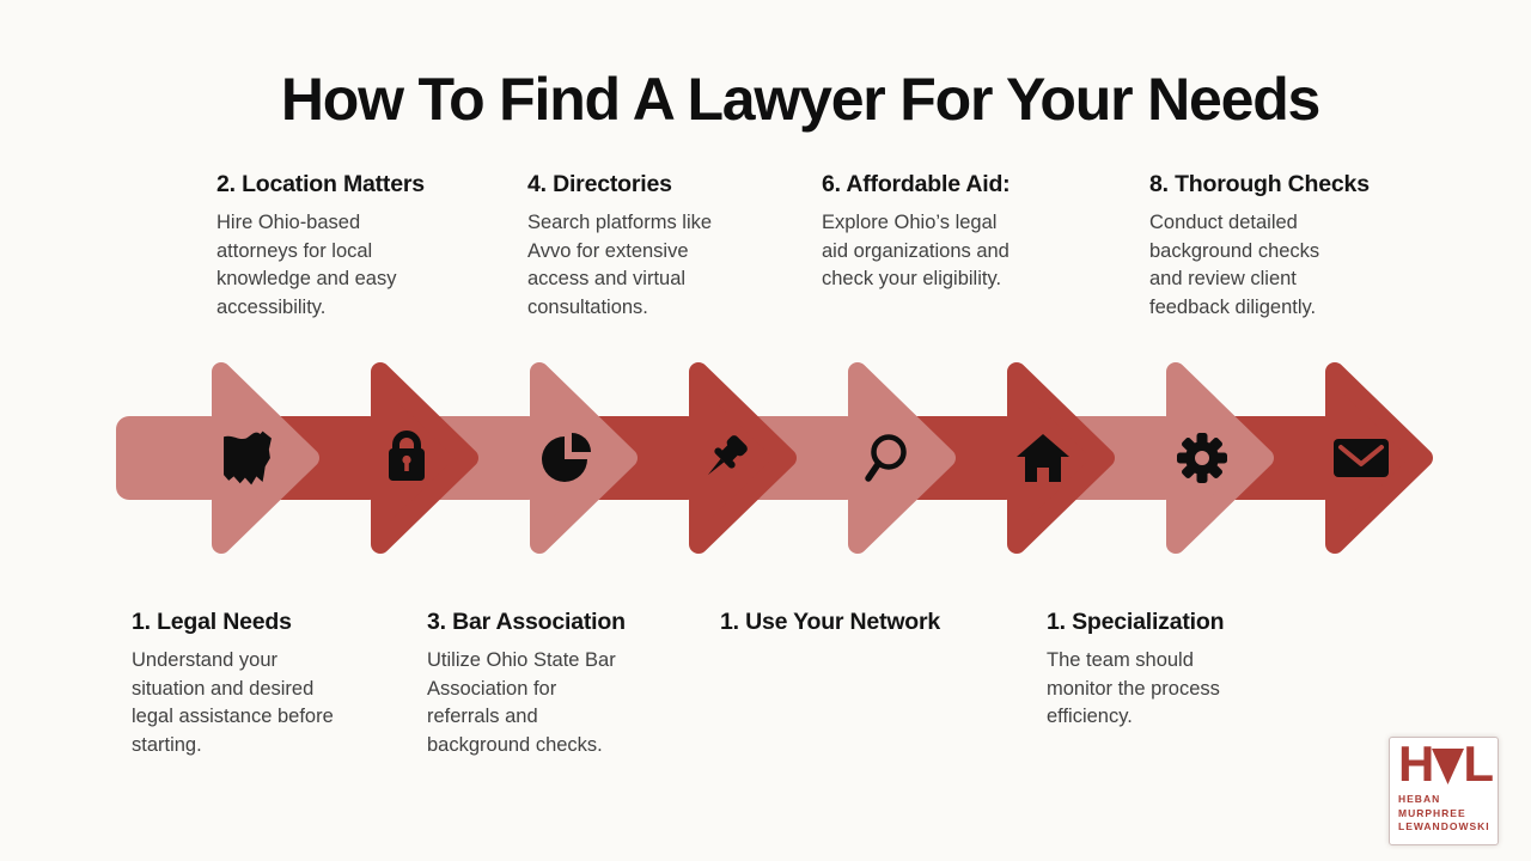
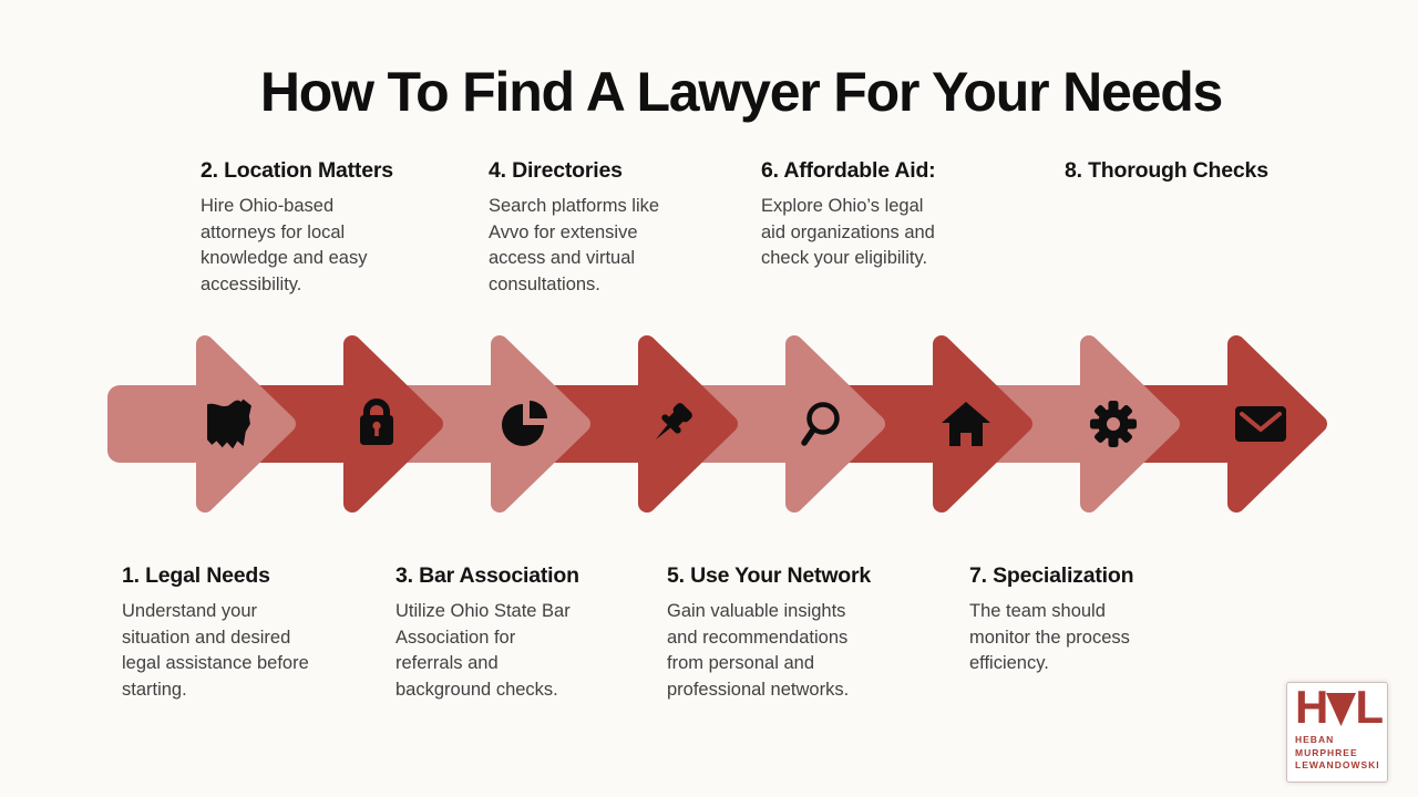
  How To Find A Lawyer For Your Needs
  2. Location Matters
  Hire Ohio-based
  attorneys for local
  knowledge and easy
  accessibility.
  4. Directories
  Search platforms like
  Avvo for extensive
  access and virtual
  consultations.
  6. Affordable Aid:
  Explore Ohio’s legal
  aid organizations and
  check your eligibility.
  8. Thorough Checks
- Conduct detailed
- background checks
- and review client
- feedback diligently.
  1. Legal Needs
  Understand your
  situation and desired
  legal assistance before
  starting.
  3. Bar Association
  Utilize Ohio State Bar
  Association for
  referrals and
  background checks.
- 1. Use Your Network
+ 5. Use Your Network
+ Gain valuable insights
+ and recommendations
+ from personal and
+ professional networks.
- 1. Specialization
+ 7. Specialization
  The team should
  monitor the process
  efficiency.
  H L
  HEBAN
  MURPHREE
  LEWANDOWSKI
